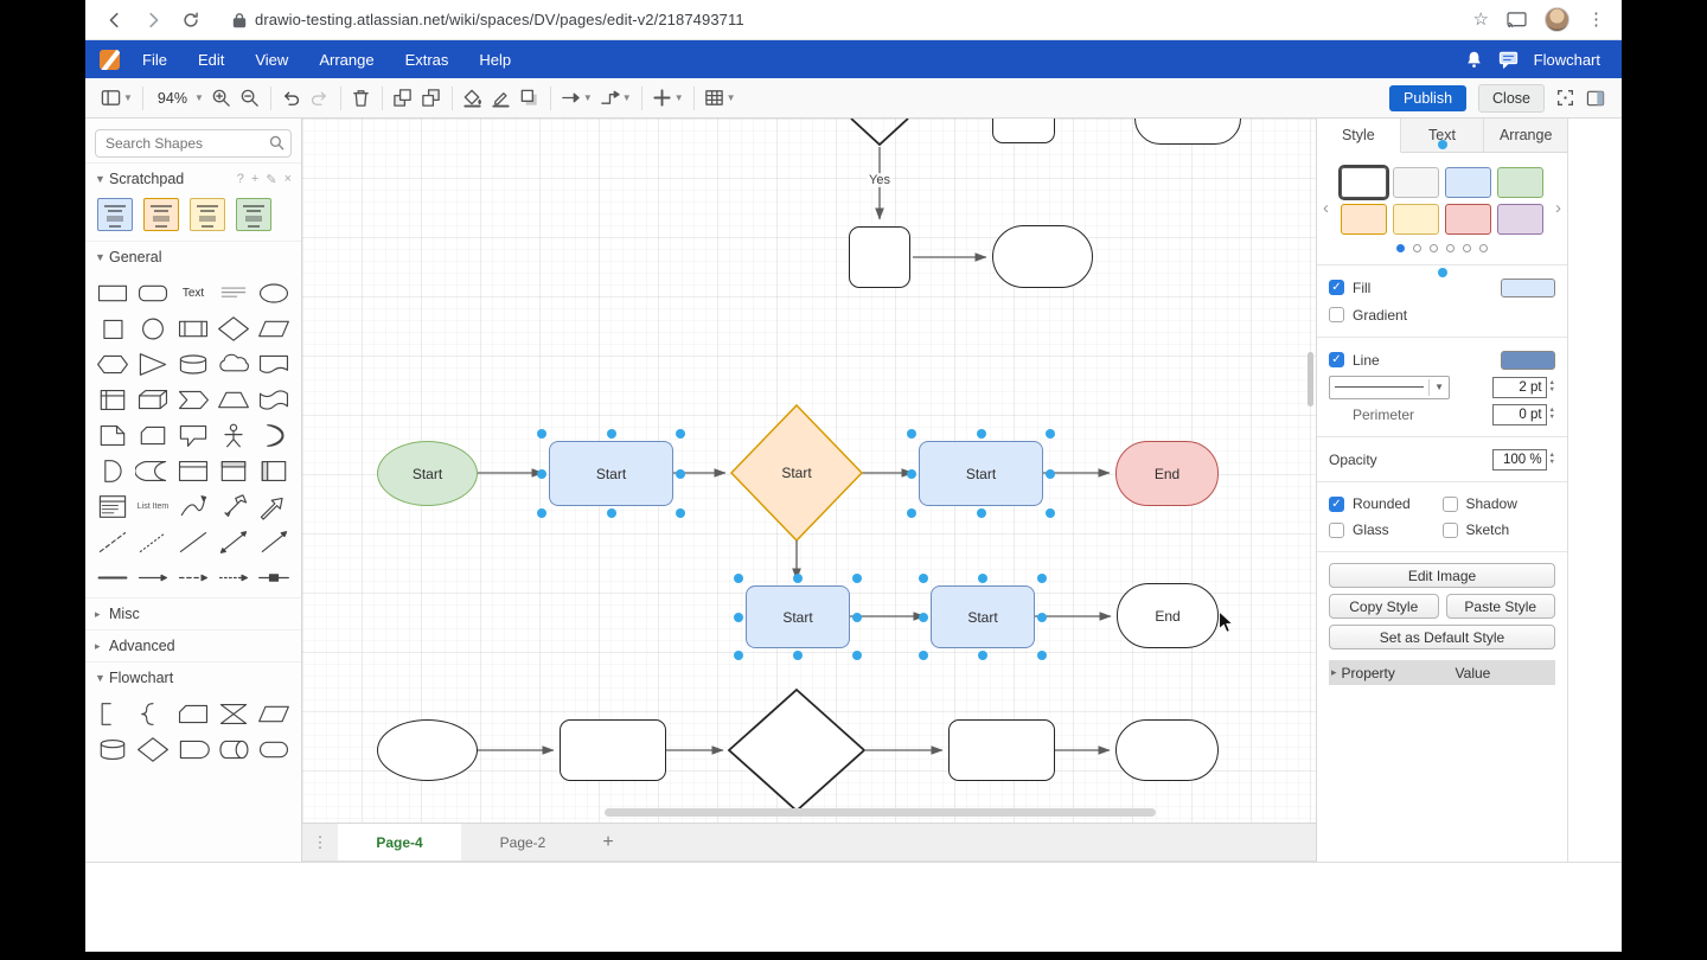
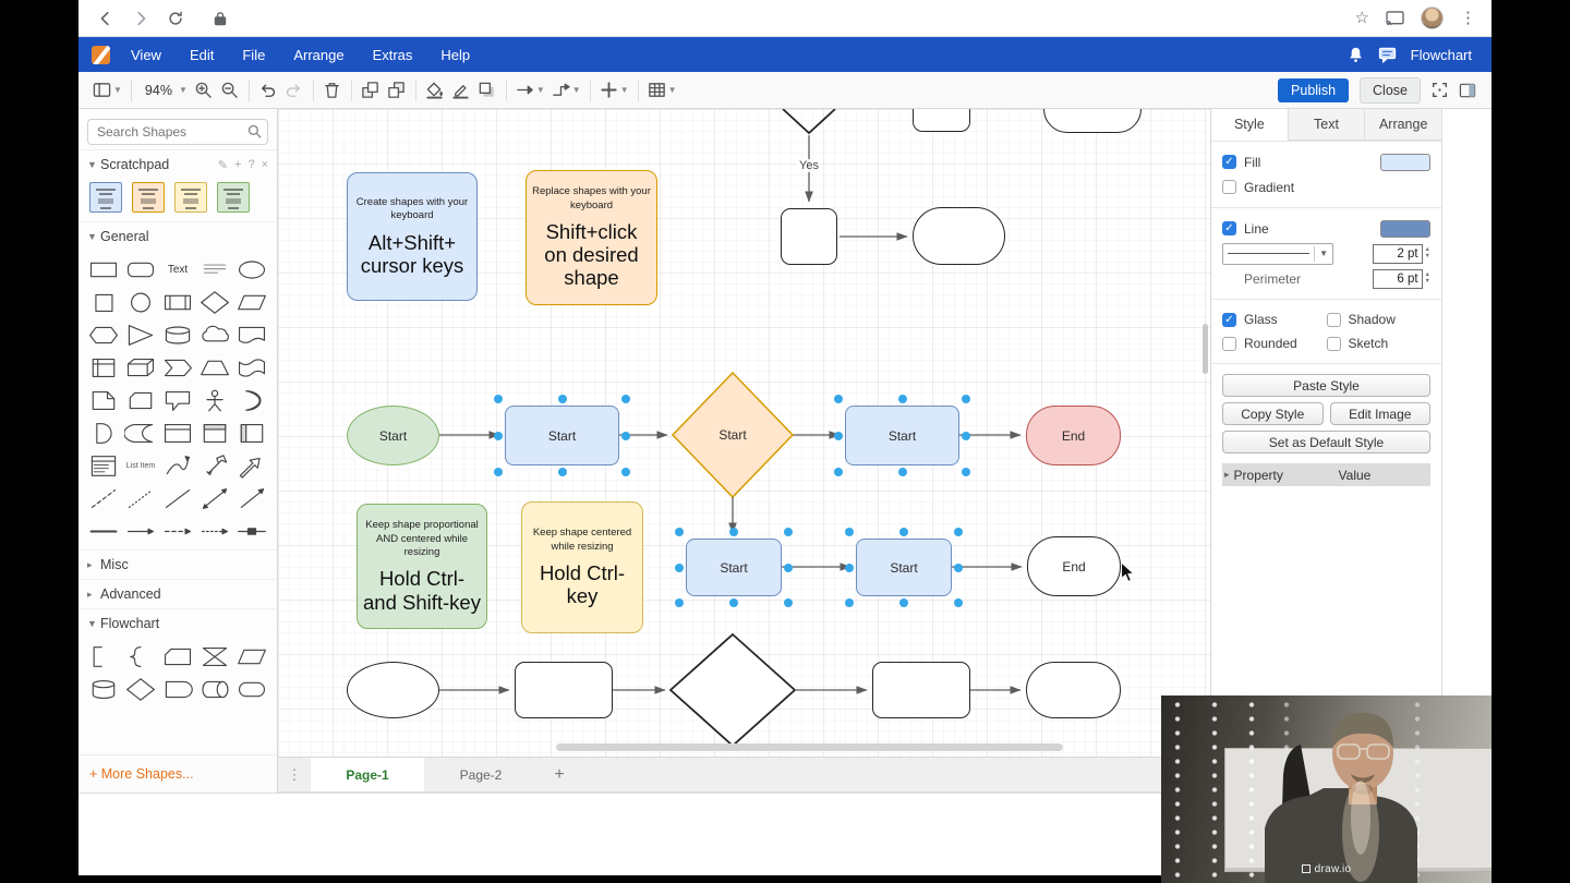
- drawio-testing.atlassian.net/wiki/spaces/DV/pages/edit-v2/2187493711
  ☆
  ⋮
- File
+ View
  Edit
- View
+ File
  Arrange
  Extras
  Help
  Flowchart
  ▼
  94%
  ▼
  ▼
  ▼
  ▼
  ▼
  Publish
  Close
  Search Shapes
  ▼
  Scratchpad
- ?
+ ✎
  +
- ✎
+ ?
  ×
  ▼
  General
  Text
  ▸
  Misc
  ▸
  Advanced
  ▼
  Flowchart
+ + More Shapes...
  Yes
+ Create shapes with your keyboard
+ Alt+Shift+ cursor keys
+ Replace shapes with your keyboard
+ Shift+click on desired shape
+ Keep shape proportional AND centered while resizing
+ Hold Ctrl- and Shift-key
+ Keep shape centered while resizing
+ Hold Ctrl-key
  Start
  Start
  Start
  Start
  End
  Start
  Start
  End
  ⋮
- Page-4
+ Page-1
  Page-2
  +
  Style
  Text
  Arrange
- ‹
- ›
  ✓
  Fill
  Gradient
  ✓
  Line
  ▼
  2 pt
  Perimeter
- 0 pt
+ 6 pt
- Opacity
- 100 %
  ✓
- Rounded
+ Glass
  Shadow
- Glass
+ Rounded
  Sketch
- Edit Image
+ Paste Style
  Copy Style
- Paste Style
+ Edit Image
  Set as Default Style
  ▸
  Property
  Value
+ draw.io
